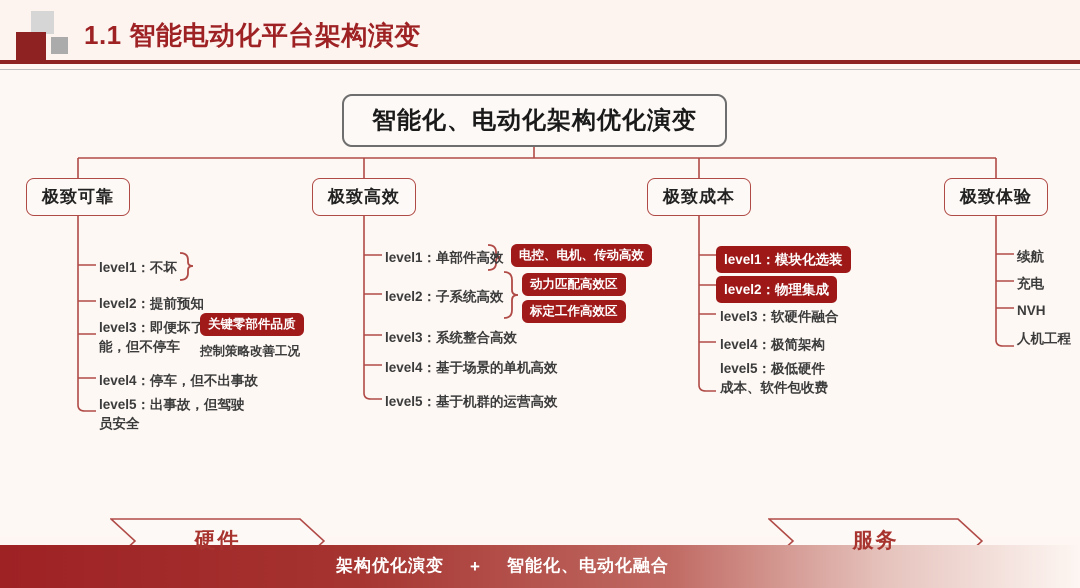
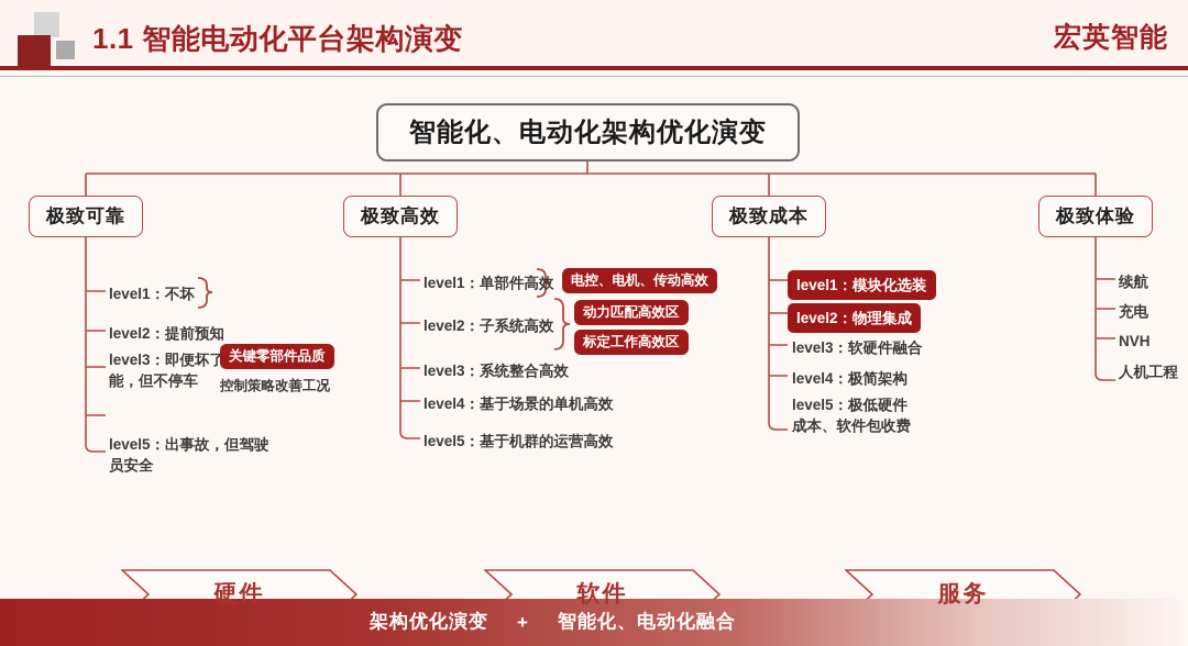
  1.1 智能电动化平台架构演变
+ 宏英智能
  智能化、电动化架构优化演变
  极致可靠
  极致高效
  极致成本
  极致体验
  level1：不坏
  level2：提前预知
  level3：即便坏了
  能，但不停车
- level4：停车，但不出事故
  level5：出事故，但驾驶
  员安全
  关键零部件品质
  控制策略改善工况
  level1：单部件高效
  level2：子系统高效
  level3：系统整合高效
  level4：基于场景的单机高效
  level5：基于机群的运营高效
  电控、电机、传动高效
  动力匹配高效区
  标定工作高效区
  level1：模块化选装
  level2：物理集成
  level3：软硬件融合
  level4：极简架构
  level5：极低硬件
  成本、软件包收费
  续航
  充电
  NVH
  人机工程
  硬件
+ 软件
  服务
  架构优化演变
  +
  智能化、电动化融合
